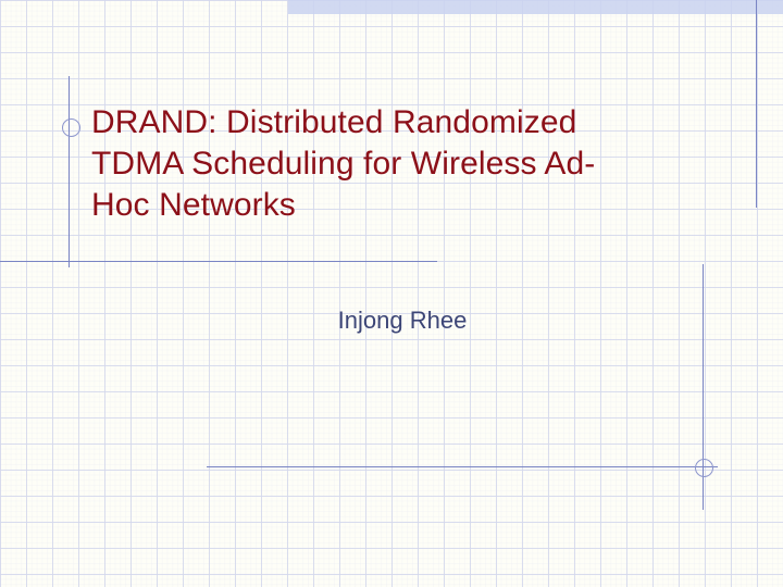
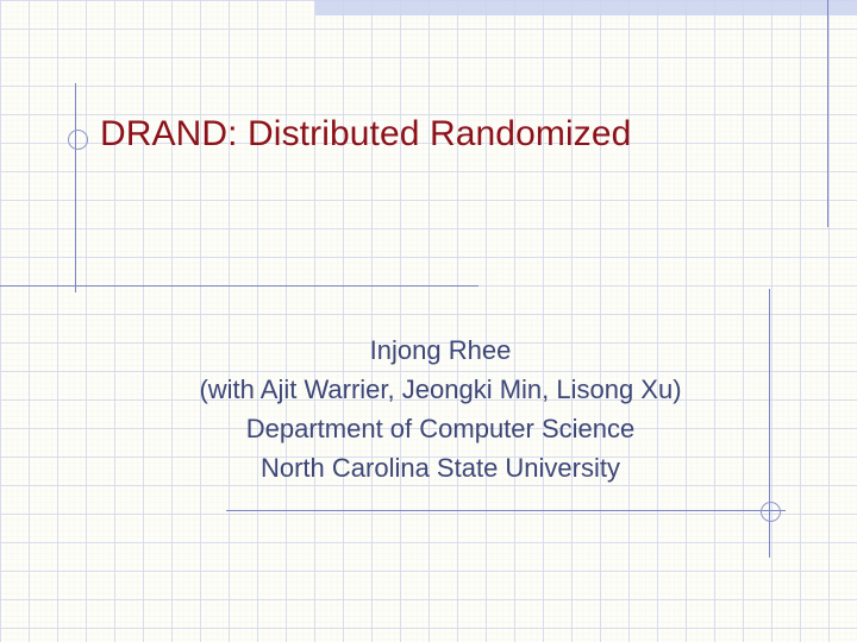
  DRAND: Distributed Randomized
- TDMA Scheduling for Wireless Ad-
- Hoc Networks
  Injong Rhee
+ (with Ajit Warrier, Jeongki Min, Lisong Xu)
+ Department of Computer Science
+ North Carolina State University
